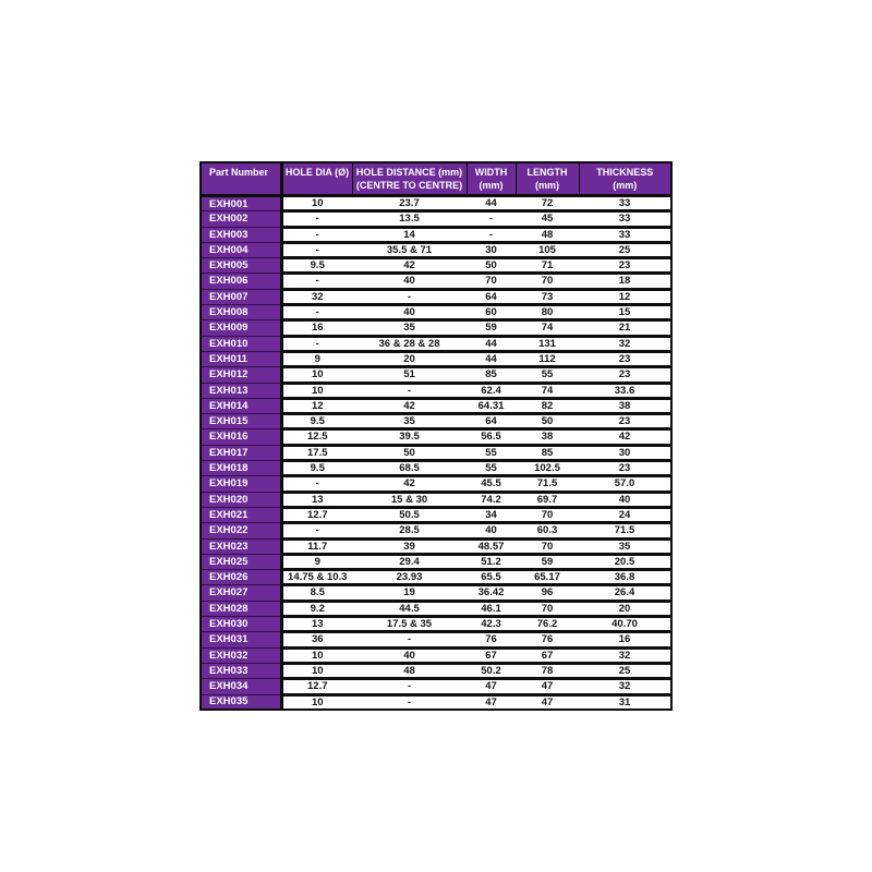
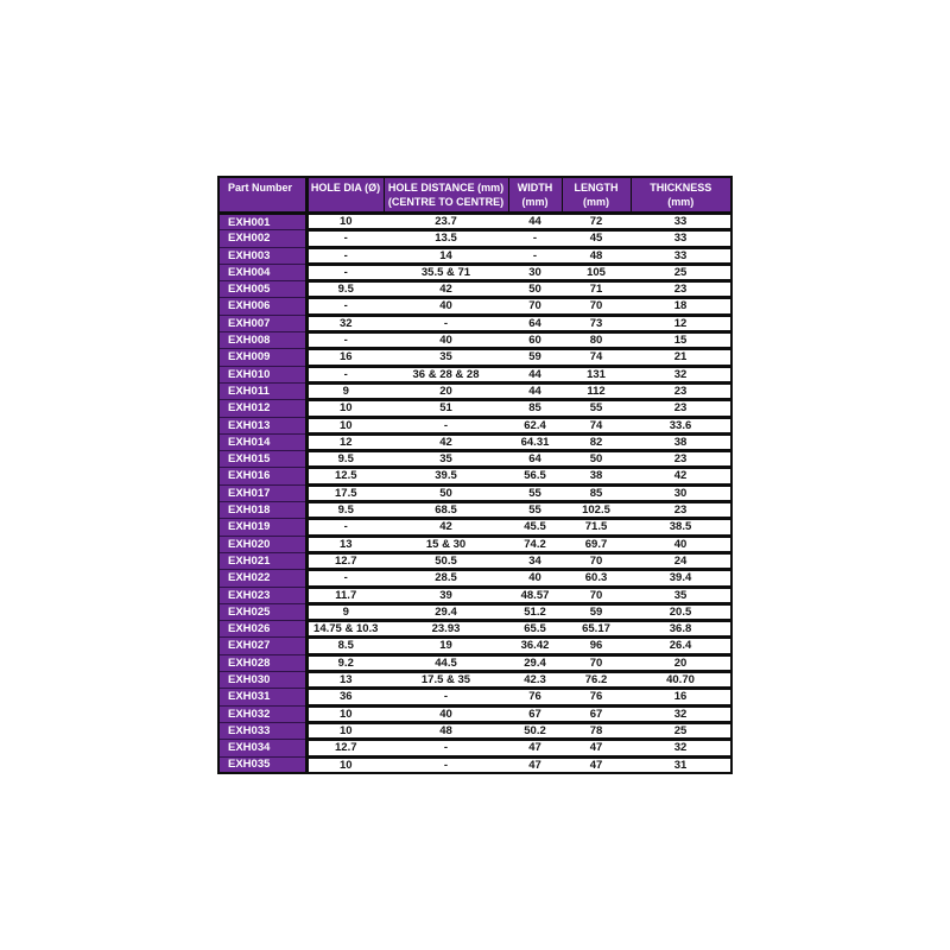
  Part Number	HOLE DIA (Ø)	HOLE DISTANCE (mm) (CENTRE TO CENTRE)	WIDTH (mm)	LENGTH (mm)	THICKNESS (mm)
  EXH001	10	23.7	44	72	33
  EXH002	-	13.5	-	45	33
  EXH003	-	14	-	48	33
  EXH004	-	35.5 & 71	30	105	25
  EXH005	9.5	42	50	71	23
  EXH006	-	40	70	70	18
  EXH007	32	-	64	73	12
  EXH008	-	40	60	80	15
  EXH009	16	35	59	74	21
  EXH010	-	36 & 28 & 28	44	131	32
  EXH011	9	20	44	112	23
  EXH012	10	51	85	55	23
  EXH013	10	-	62.4	74	33.6
  EXH014	12	42	64.31	82	38
  EXH015	9.5	35	64	50	23
  EXH016	12.5	39.5	56.5	38	42
  EXH017	17.5	50	55	85	30
  EXH018	9.5	68.5	55	102.5	23
- EXH019	-	42	45.5	71.5	57.0
+ EXH019	-	42	45.5	71.5	38.5
  EXH020	13	15 & 30	74.2	69.7	40
  EXH021	12.7	50.5	34	70	24
- EXH022	-	28.5	40	60.3	71.5
+ EXH022	-	28.5	40	60.3	39.4
  EXH023	11.7	39	48.57	70	35
  EXH025	9	29.4	51.2	59	20.5
  EXH026	14.75 & 10.3	23.93	65.5	65.17	36.8
  EXH027	8.5	19	36.42	96	26.4
- EXH028	9.2	44.5	46.1	70	20
+ EXH028	9.2	44.5	29.4	70	20
  EXH030	13	17.5 & 35	42.3	76.2	40.70
  EXH031	36	-	76	76	16
  EXH032	10	40	67	67	32
  EXH033	10	48	50.2	78	25
  EXH034	12.7	-	47	47	32
  EXH035	10	-	47	47	31
